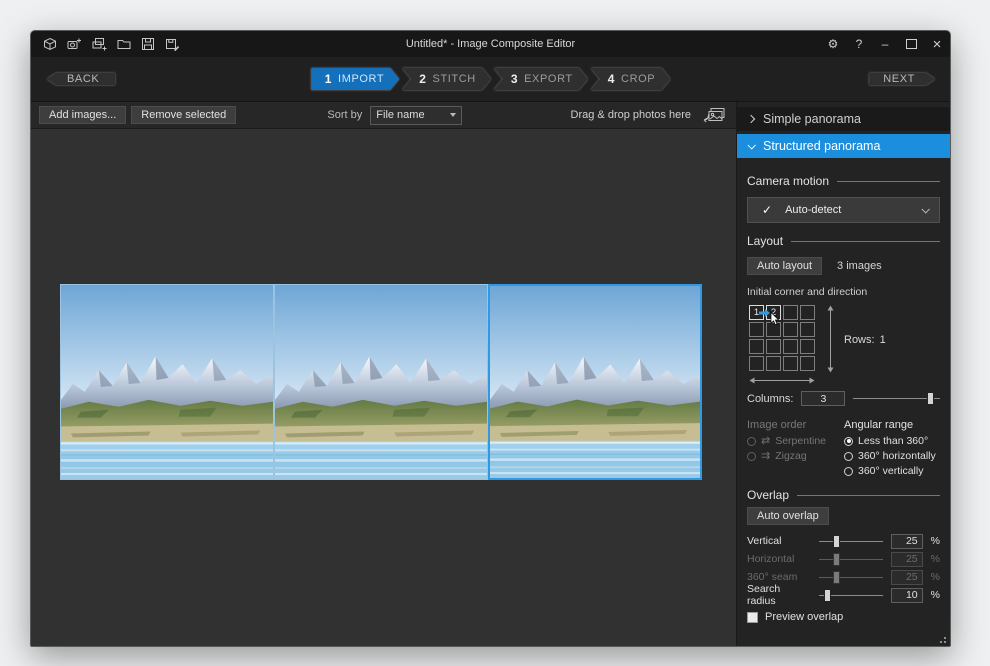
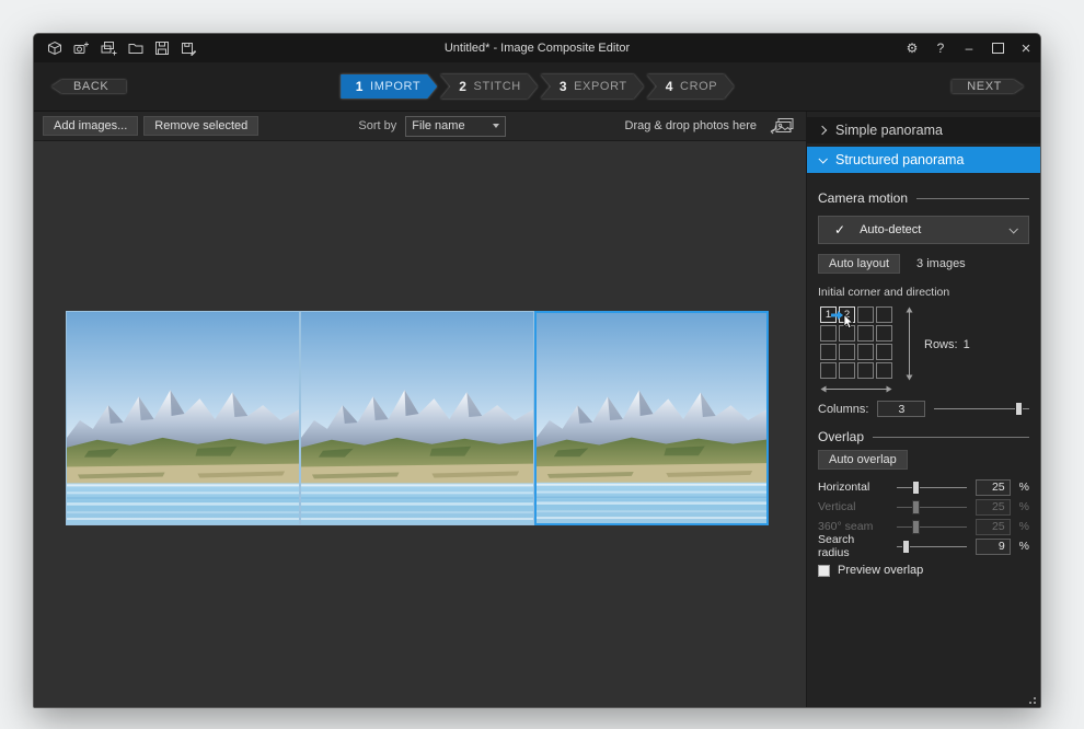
  Untitled* - Image Composite Editor
  ⚙
  ?
  –
  ×
  BACK
  1
  IMPORT
  2
  STITCH
  3
  EXPORT
  4
  CROP
  NEXT
  Add images...
  Remove selected
  Sort by
  File name
  Drag & drop photos here
  Simple panorama
  Structured panorama
  Camera motion
  ✓
  Auto-detect
- Layout
  Auto layout
  3 images
  Initial corner and direction
  1
  2
  Rows:
  1
  Columns:
  3
- Image order
- ⇄
- Serpentine
- ⇉
- Zigzag
- Angular range
- Less than 360°
- 360° horizontally
- 360° vertically
  Overlap
  Auto overlap
- Vertical
+ Horizontal
  25
  %
- Horizontal
+ Vertical
  25
  %
  360° seam
  25
  %
  Search radius
- 10
+ 9
  %
  Preview overlap
